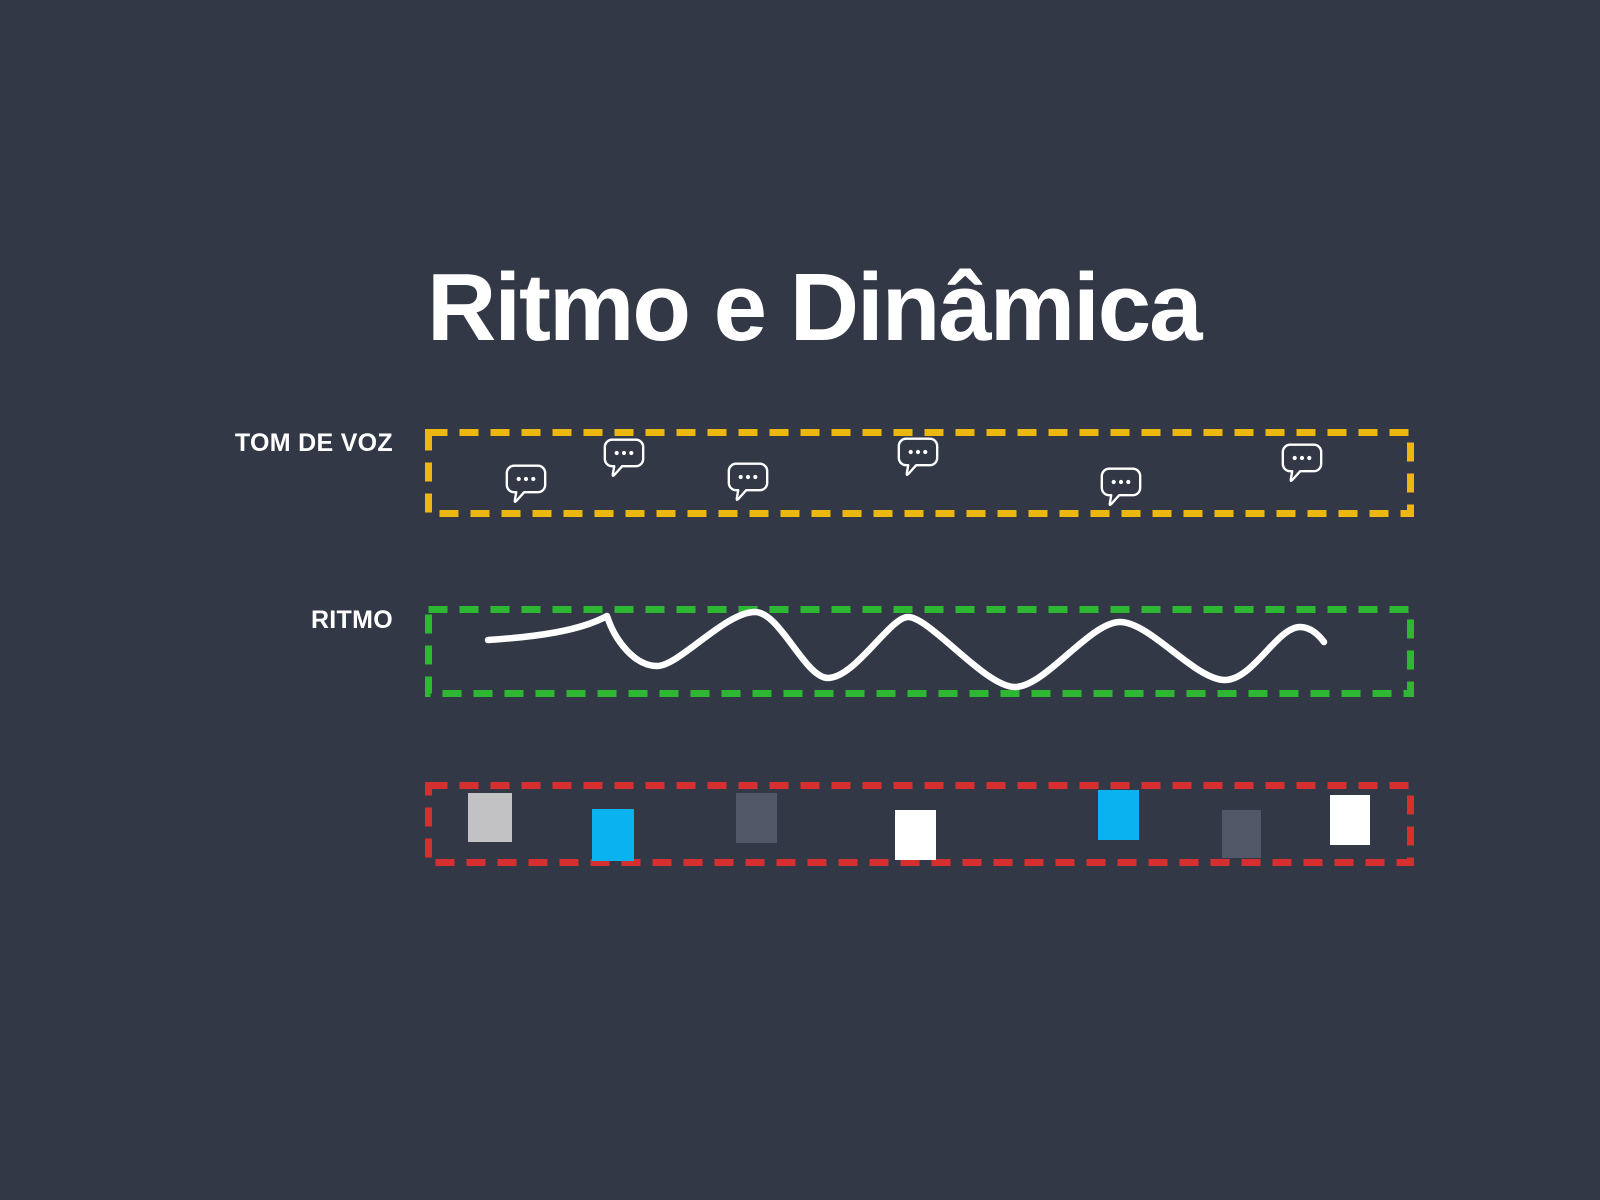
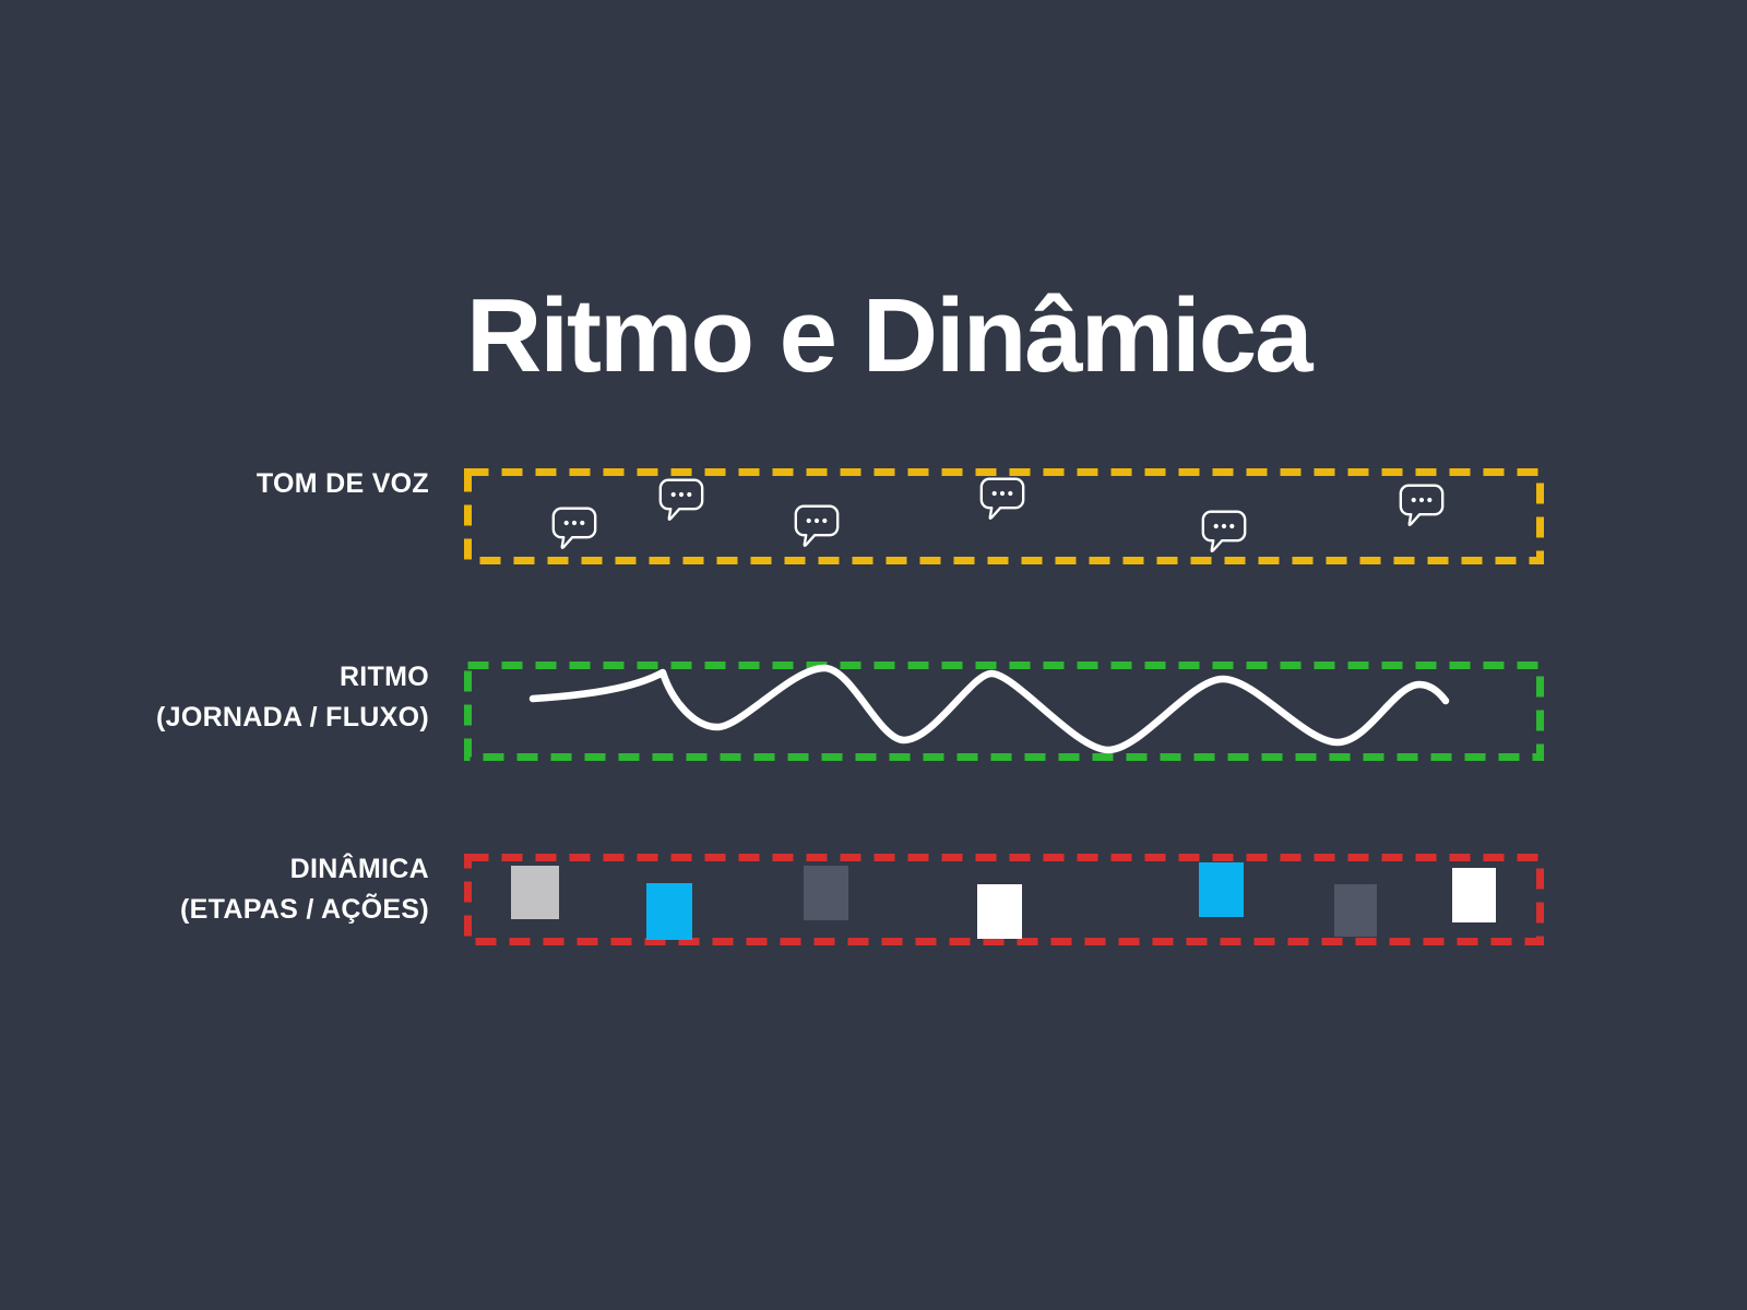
  Ritmo e Dinâmica
  TOM DE VOZ
  RITMO
+ (JORNADA / FLUXO)
+ DINÂMICA
+ (ETAPAS / AÇÕES)
